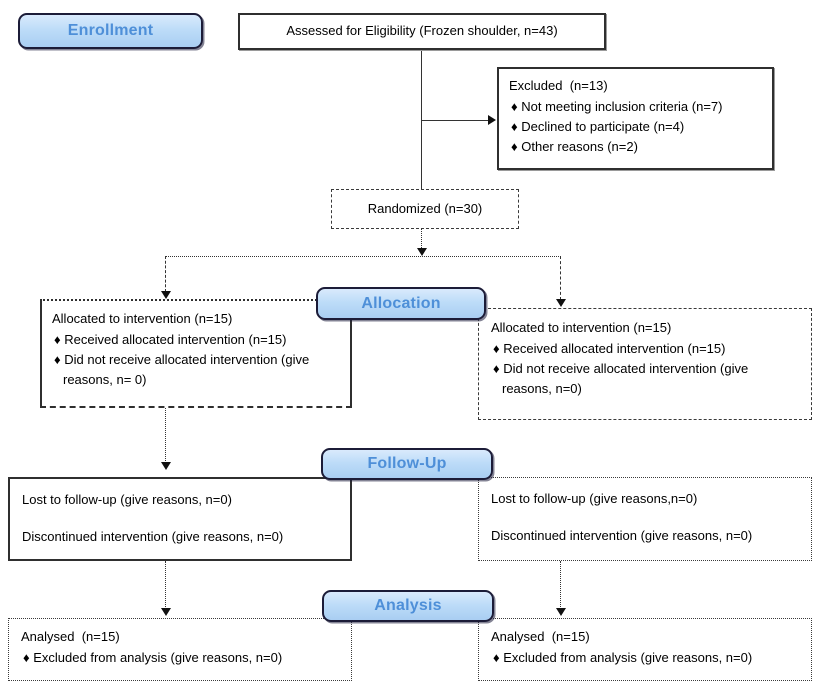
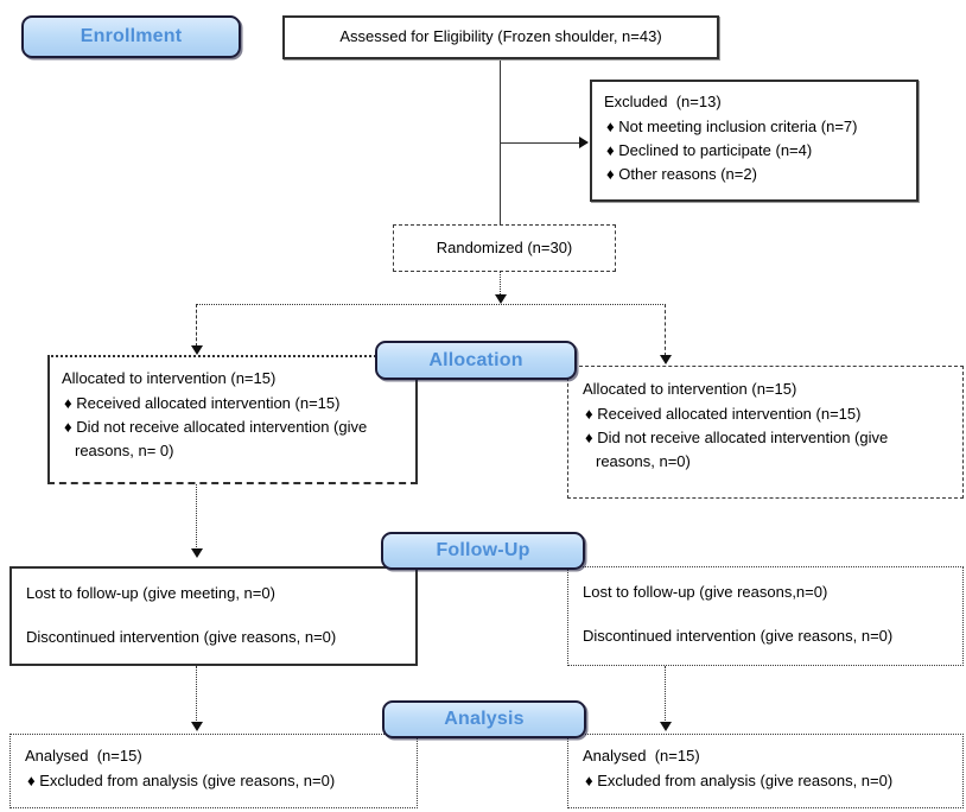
  Enrollment
  Allocation
  Follow-Up
  Analysis
  Assessed for Eligibility (Frozen shoulder, n=43)
  Excluded (n=13)
  ♦ Not meeting inclusion criteria (n=7)
  ♦ Declined to participate (n=4)
  ♦ Other reasons (n=2)
  Randomized (n=30)
  Allocated to intervention (n=15)
  ♦ Received allocated intervention (n=15)
  ♦ Did not receive allocated intervention (give reasons, n= 0)
  Allocated to intervention (n=15)
  ♦ Received allocated intervention (n=15)
  ♦ Did not receive allocated intervention (give reasons, n=0)
- Lost to follow-up (give reasons, n=0)
+ Lost to follow-up (give meeting, n=0)
  Discontinued intervention (give reasons, n=0)
  Lost to follow-up (give reasons,n=0)
  Discontinued intervention (give reasons, n=0)
  Analysed (n=15)
  ♦ Excluded from analysis (give reasons, n=0)
  Analysed (n=15)
  ♦ Excluded from analysis (give reasons, n=0)
